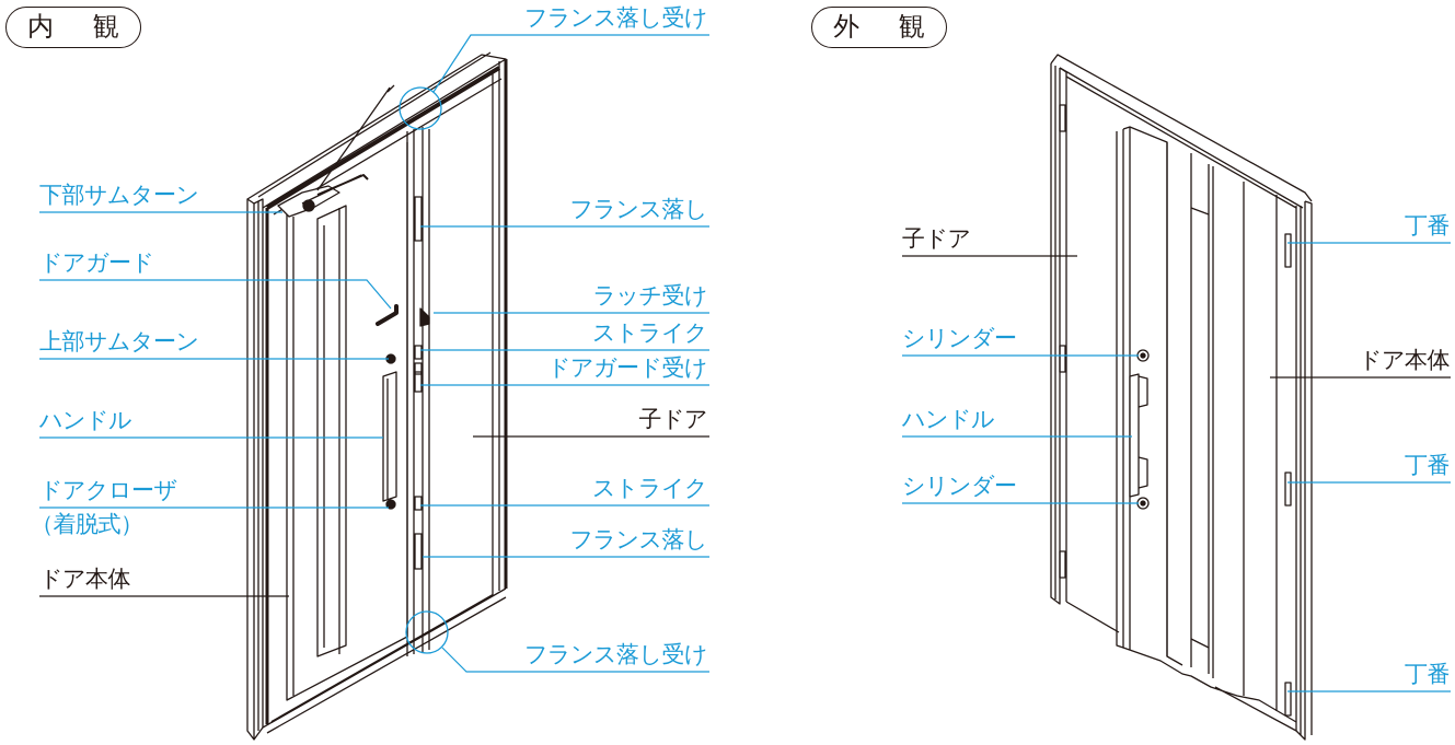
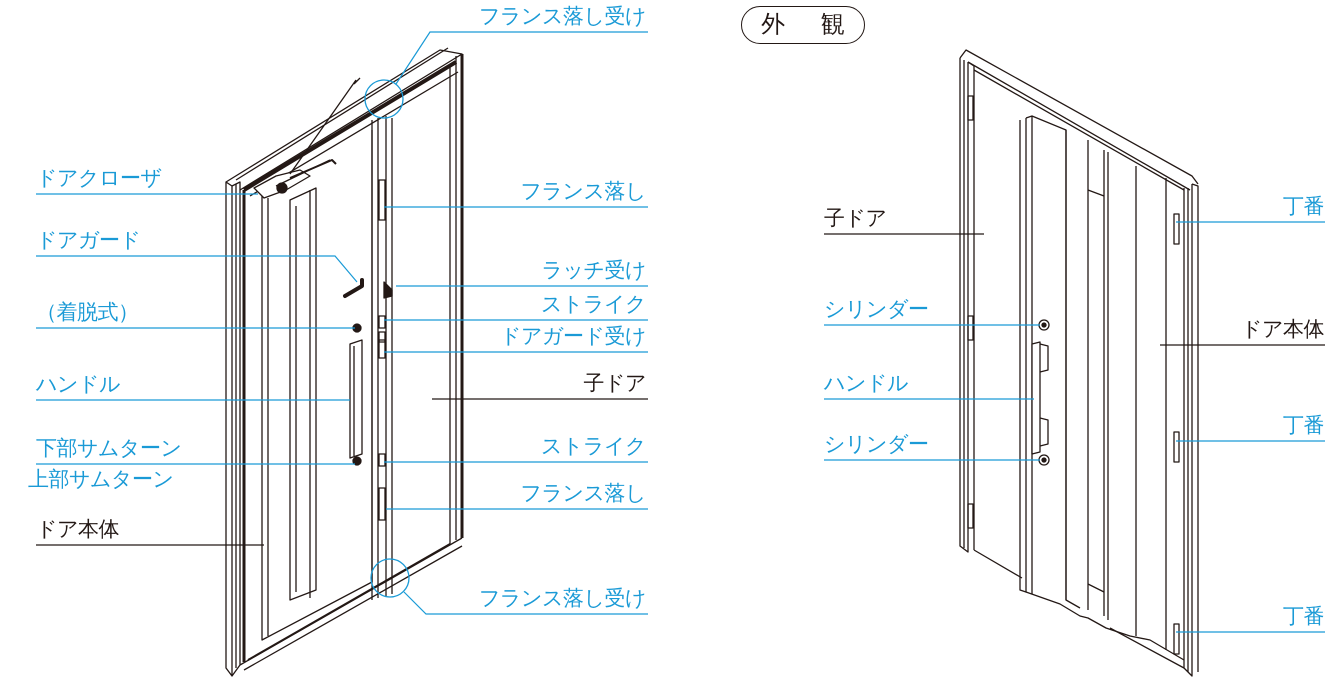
- 内 観
  外 観
- 下部サムターン
+ ドアクローザ
  ドアガード
- 上部サムターン
+ （着脱式）
  ハンドル
- ドアクローザ
+ 下部サムターン
- （着脱式）
+ 上部サムターン
  ドア本体
  フランス落し受け
  フランス落し
  ラッチ受け
  ストライク
  ドアガード受け
  子ドア
  ストライク
  フランス落し
  フランス落し受け
  子ドア
  シリンダー
  ハンドル
  シリンダー
  丁番
  ドア本体
  丁番
  丁番
